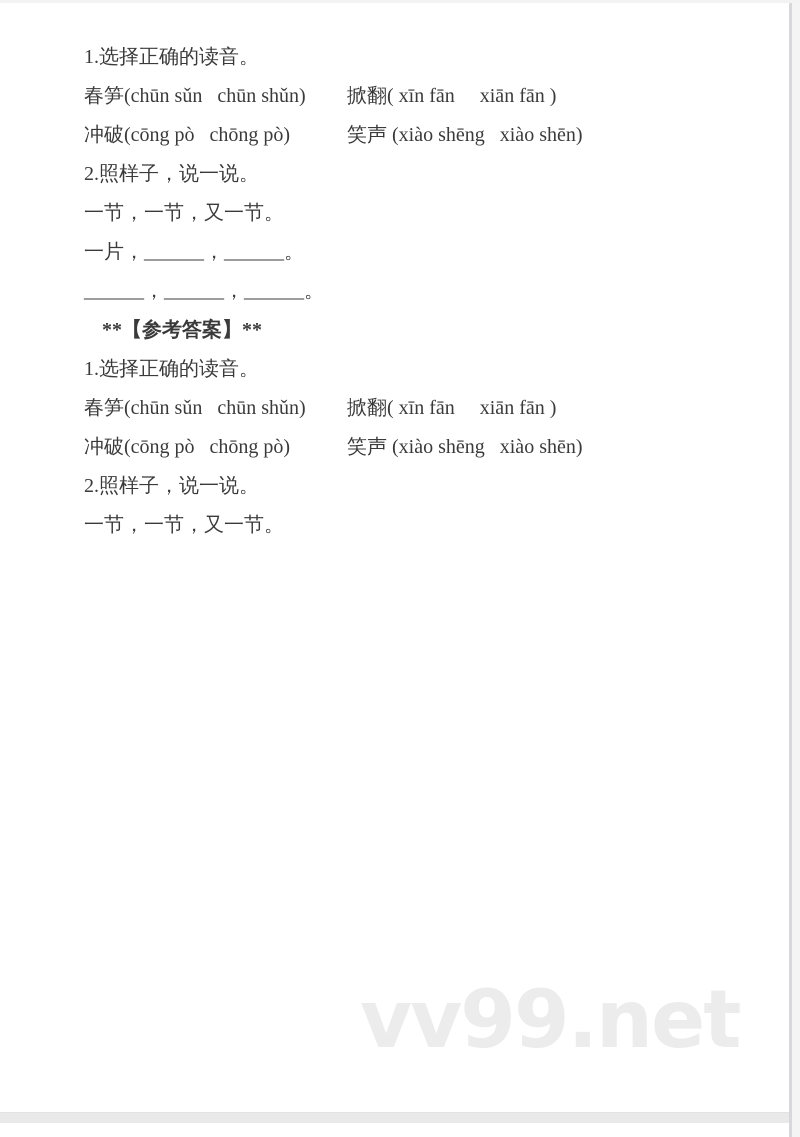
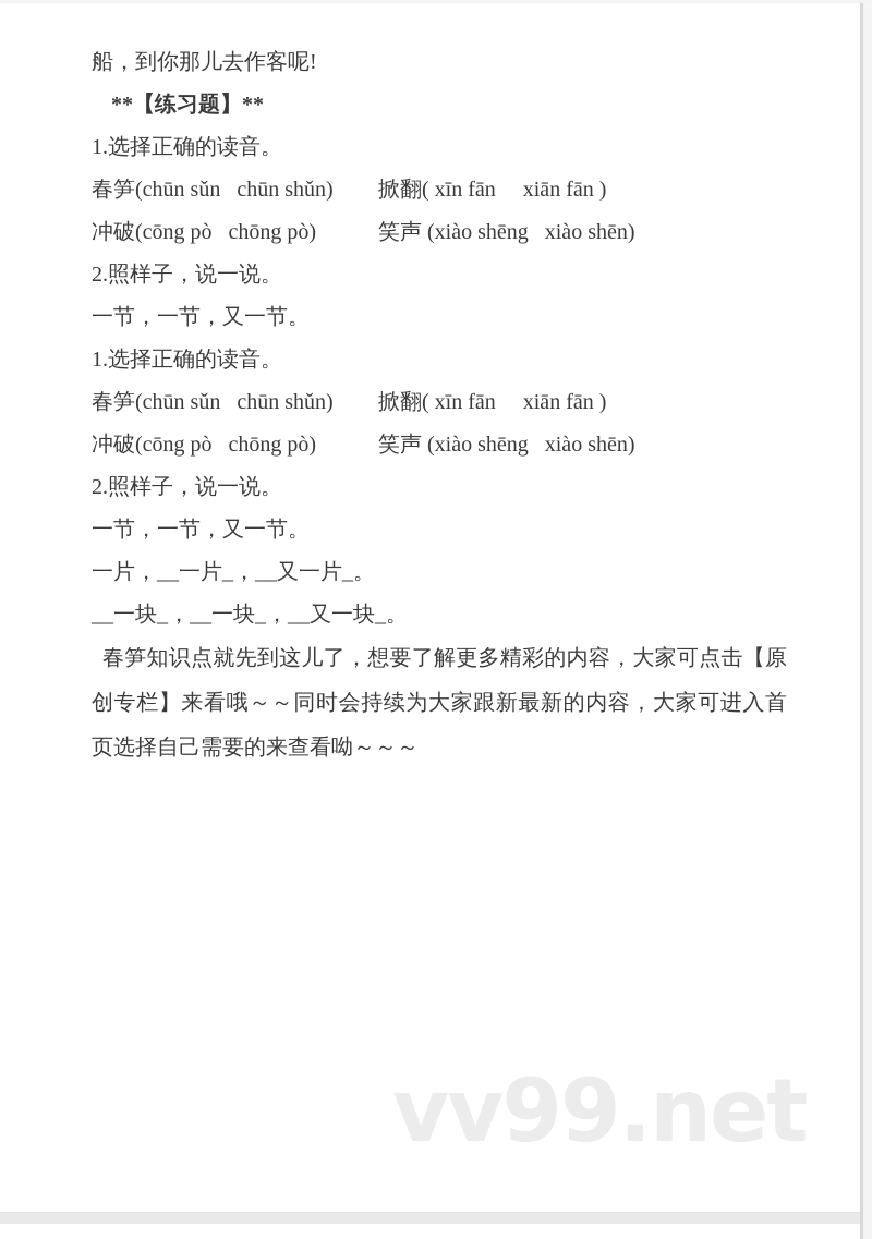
+ 船，到你那儿去作客呢!
+ **【练习题】**
  1.选择正确的读音。
  春笋(chūn sǔn chūn shǔn)
  掀翻( xīn fān xiān fān )
  冲破(cōng pò chōng pò)
  笑声 (xiào shēng xiào shēn)
  2.照样子，说一说。
  一节，一节，又一节。
- 一片，______，______。
- ______，______，______。
- **【参考答案】**
  1.选择正确的读音。
  春笋(chūn sǔn chūn shǔn)
  掀翻( xīn fān xiān fān )
  冲破(cōng pò chōng pò)
  笑声 (xiào shēng xiào shēn)
  2.照样子，说一说。
  一节，一节，又一节。
+ 一片，__一片_，__又一片_。
+ __一块_，__一块_，__又一块_。
+ 春笋知识点就先到这儿了，想要了解更多精彩的内容，大家可点击【原创专栏】来看哦～～同时会持续为大家跟新最新的内容，大家可进入首页选择自己需要的来查看呦～～～
